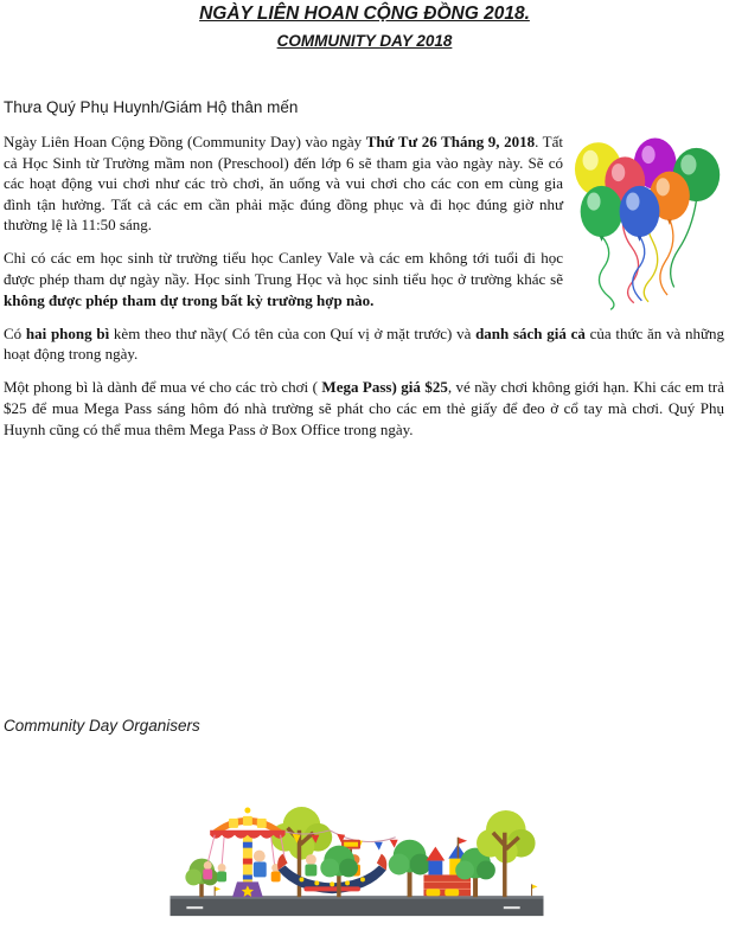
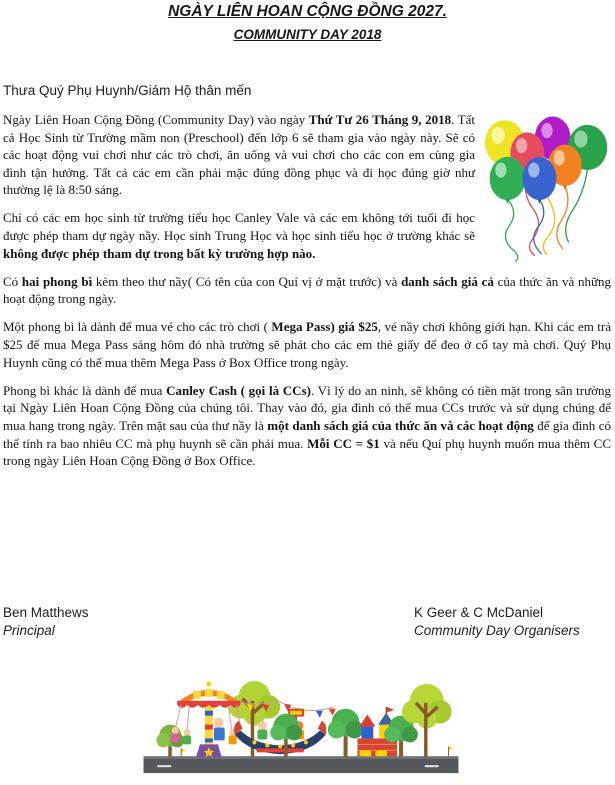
- NGÀY LIÊN HOAN CỘNG ĐỒNG 2018.
+ NGÀY LIÊN HOAN CỘNG ĐỒNG 2027.
  COMMUNITY DAY 2018
  Thưa Quý Phụ Huynh/Giám Hộ thân mến
- Ngày Liên Hoan Cộng Đồng (Community Day) vào ngày Thứ Tư 26 Tháng 9, 2018. Tất cả Học Sinh từ Trường mầm non (Preschool) đến lớp 6 sẽ tham gia vào ngày này. Sẽ có các hoạt động vui chơi như các trò chơi, ăn uống và vui chơi cho các con em cùng gia đình tận hưởng. Tất cả các em cần phải mặc đúng đồng phục và đi học đúng giờ như thường lệ là 11:50 sáng.
+ Ngày Liên Hoan Cộng Đồng (Community Day) vào ngày Thứ Tư 26 Tháng 9, 2018. Tất cả Học Sinh từ Trường mầm non (Preschool) đến lớp 6 sẽ tham gia vào ngày này. Sẽ có các hoạt động vui chơi như các trò chơi, ăn uống và vui chơi cho các con em cùng gia đình tận hưởng. Tất cả các em cần phải mặc đúng đồng phục và đi học đúng giờ như thường lệ là 8:50 sáng.
  Chỉ có các em học sinh từ trường tiểu học Canley Vale và các em không tới tuổi đi học được phép tham dự ngày nầy. Học sinh Trung Học và học sinh tiểu học ở trường khác sẽ không được phép tham dự trong bất kỳ trường hợp nào.
  Có hai phong bì kèm theo thư nầy( Có tên của con Quí vị ở mặt trước) và danh sách giá cả của thức ăn và những hoạt động trong ngày.
  Một phong bì là dành để mua vé cho các trò chơi ( Mega Pass) giá $25, vé nầy chơi không giới hạn. Khi các em trả $25 để mua Mega Pass sáng hôm đó nhà trường sẽ phát cho các em thẻ giấy để đeo ở cổ tay mà chơi. Quý Phụ Huynh cũng có thể mua thêm Mega Pass ở Box Office trong ngày.
+ Phong bì khác là dành để mua Canley Cash ( gọi là CCs). Vì lý do an ninh, sẽ không có tiền mặt trong sân trường tại Ngày Liên Hoan Cộng Đồng của chúng tôi. Thay vào đó, gia đình có thể mua CCs trước và sử dụng chúng để mua hang trong ngày. Trên mặt sau của thư nầy là một danh sách giá của thức ăn và các hoạt động để gia đình có thể tính ra bao nhiêu CC mà phụ huynh sẽ cần phải mua. Mỗi CC = $1 và nếu Quí phụ huynh muốn mua thêm CC trong ngày Liên Hoan Cộng Đồng ở Box Office.
+ Ben Matthews
+ Principal
+ K Geer & C McDaniel
  Community Day Organisers
